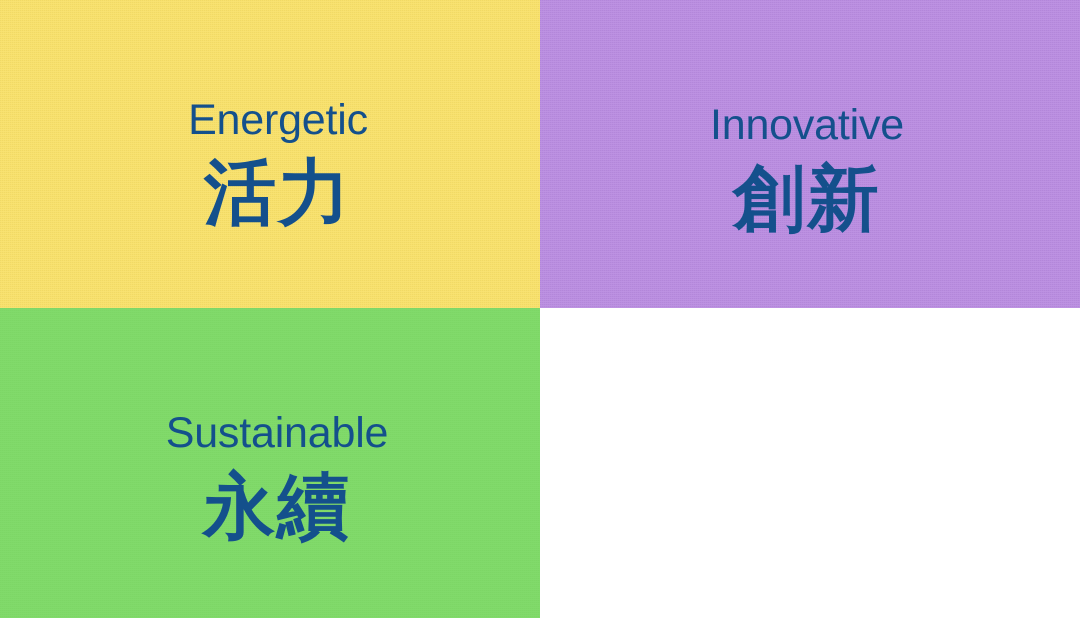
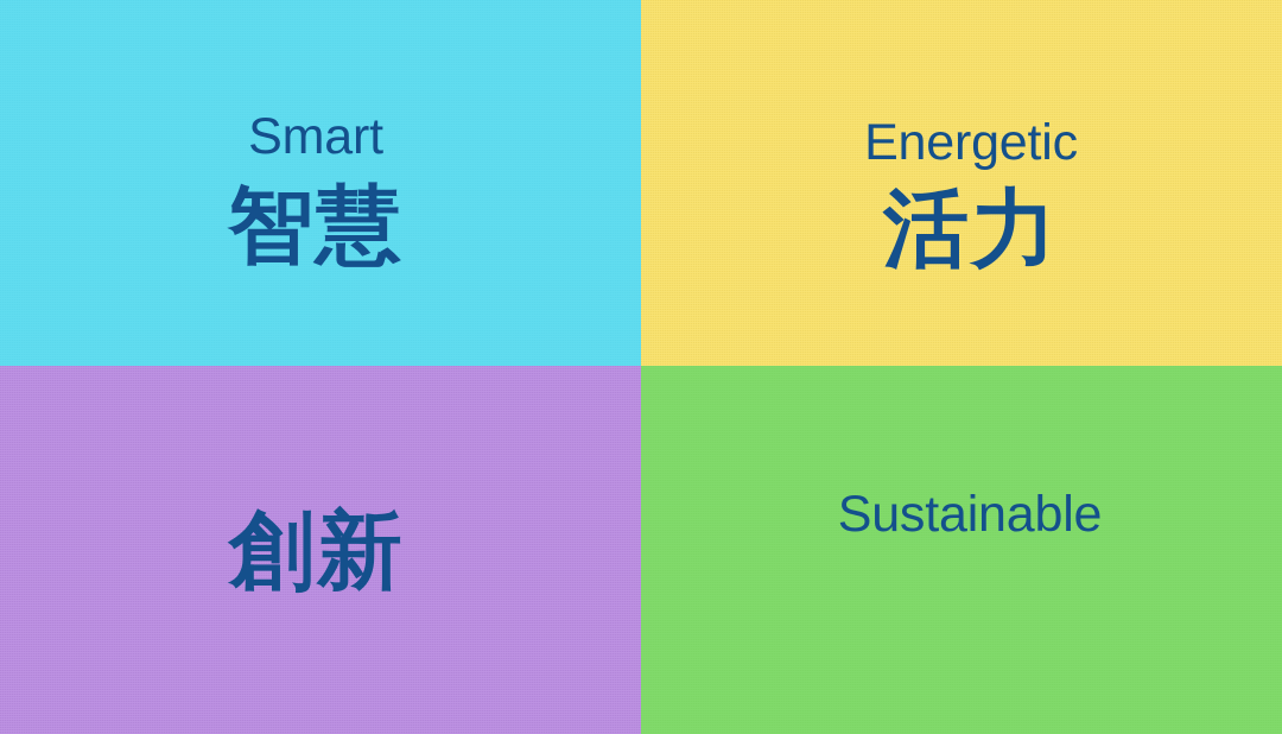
+ Smart
+ 智慧
  Energetic
  活力
- Innovative
  創新
  Sustainable
- 永續
